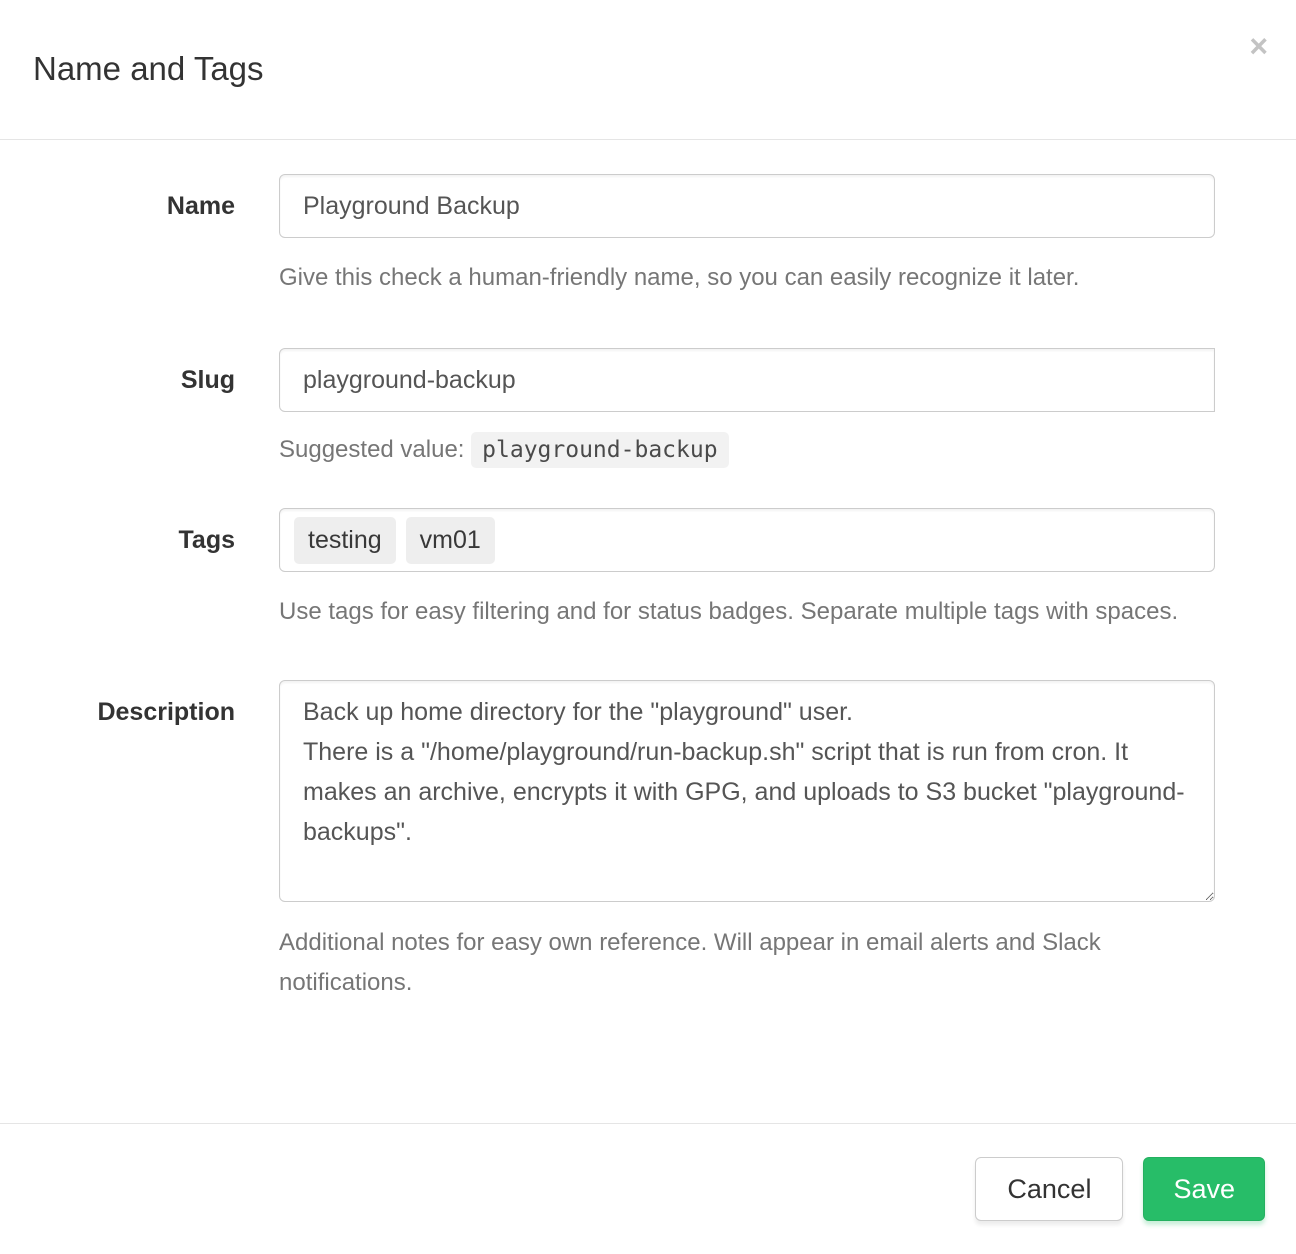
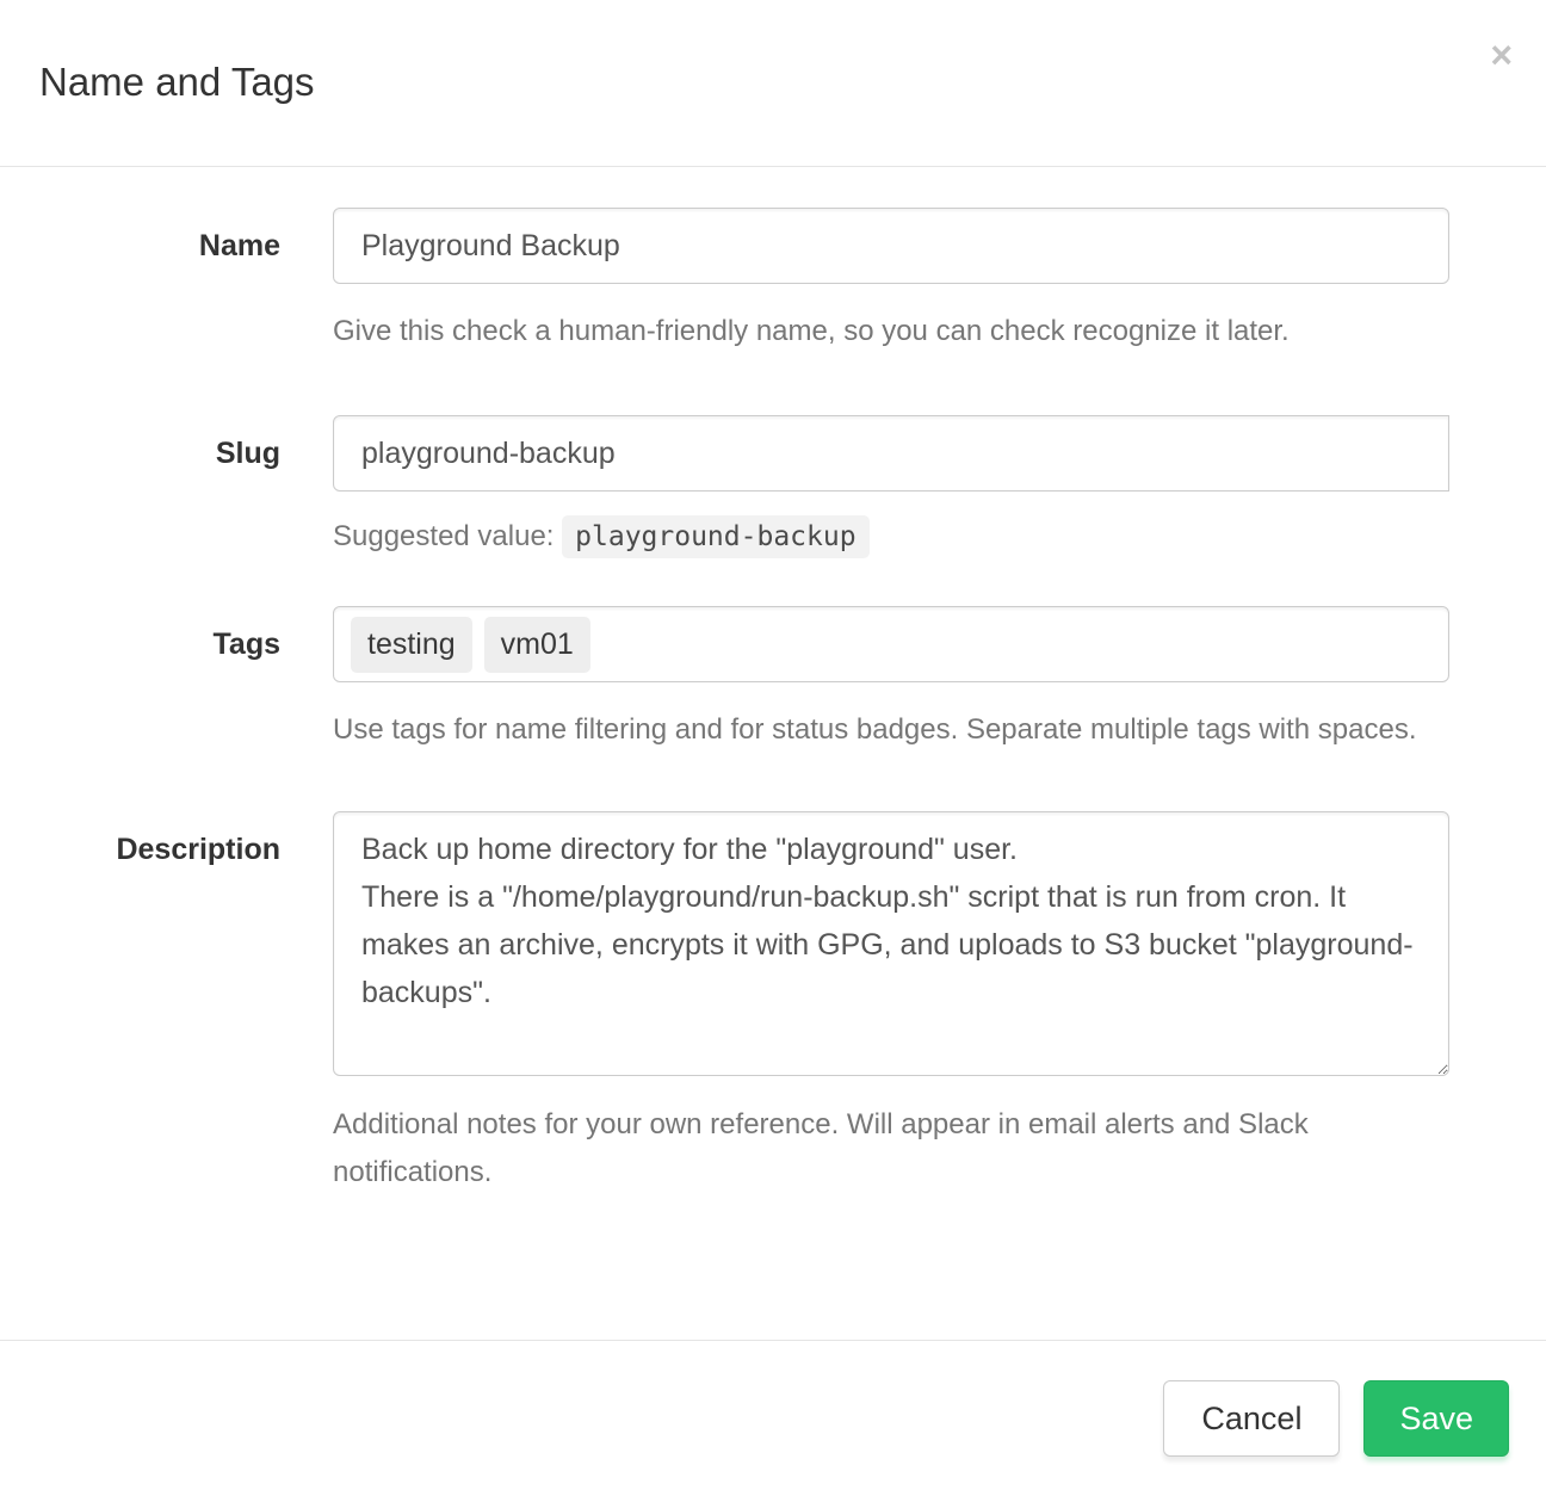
  Name and Tags
  ×
  Name
  Playground Backup
- Give this check a human-friendly name, so you can easily recognize it later.
+ Give this check a human-friendly name, so you can check recognize it later.
  Slug
  playground-backup
  Suggested value: playground-backup
  Tags
  testing
  vm01
- Use tags for easy filtering and for status badges. Separate multiple tags with spaces.
+ Use tags for name filtering and for status badges. Separate multiple tags with spaces.
  Description
  Back up home directory for the "playground" user.
- Additional notes for easy own reference. Will appear in email alerts and Slack notifications.
+ Additional notes for your own reference. Will appear in email alerts and Slack notifications.
  Cancel
  Save
